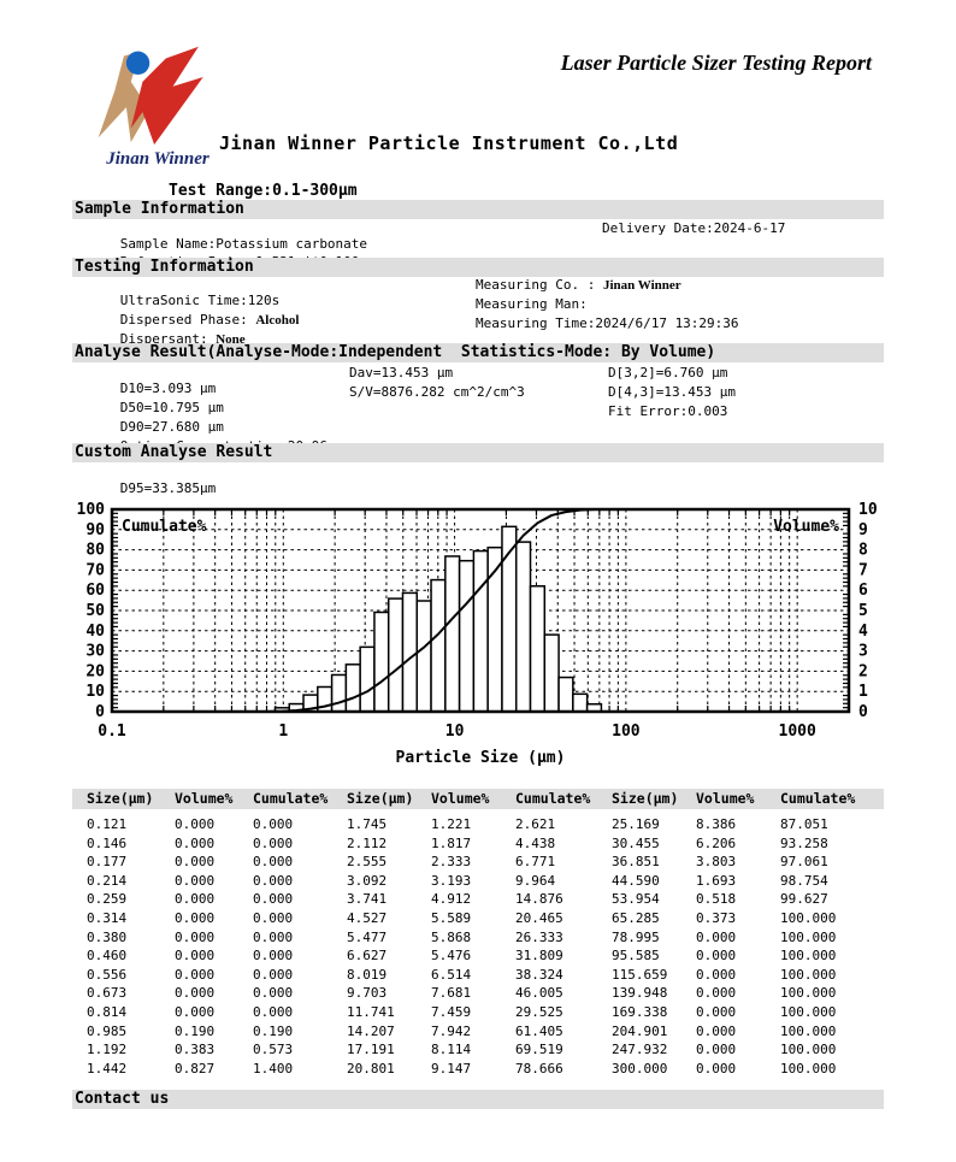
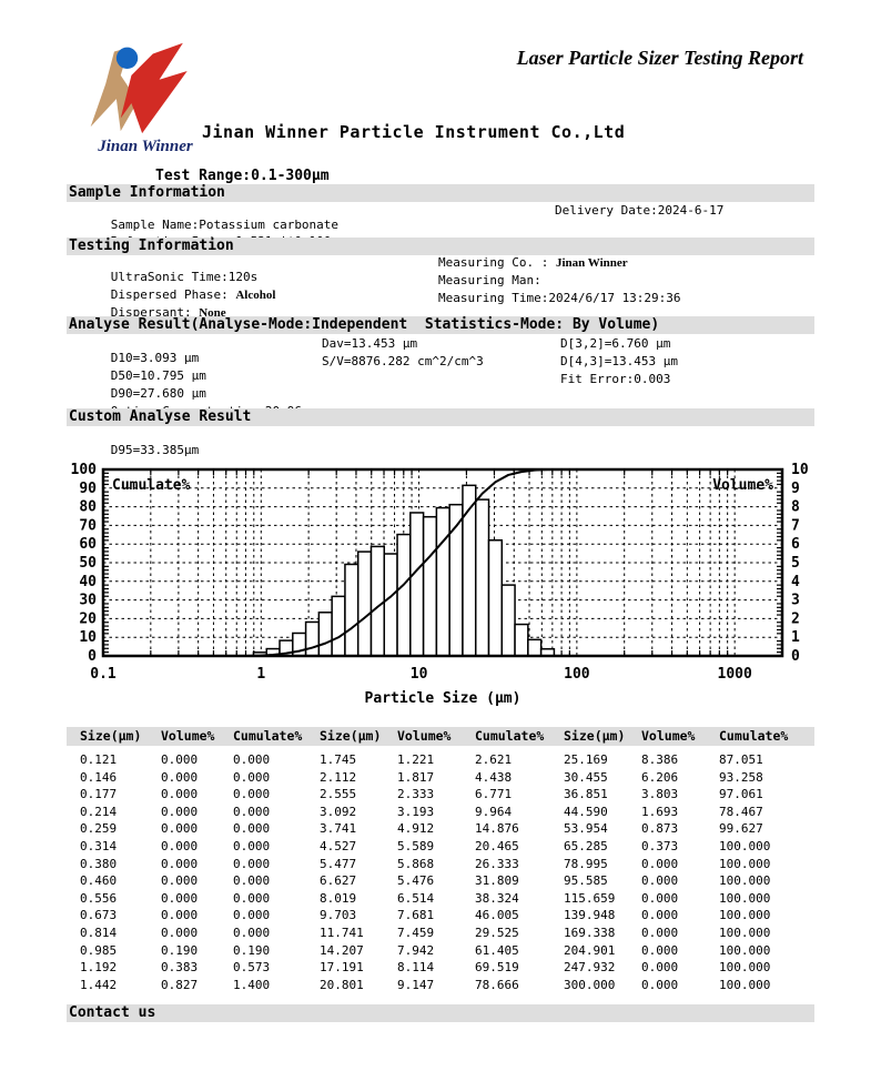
  Jinan Winner
  Laser Particle Sizer Testing Report
  Jinan Winner Particle Instrument Co.,Ltd
  Test Range:0.1-300μm
  Sample Information
  Sample Name:Potassium carbonate
  Delivery Date:2024-6-17
  Testing Information
  UltraSonic Time:120s
  Measuring Co. : Jinan Winner
  Dispersed Phase: Alcohol
  Measuring Man:
  Dispersant: None
  Measuring Time:2024/6/17 13:29:36
  Analyse Result(Analyse-Mode:Independent Statistics-Mode: By Volume)
  D10=3.093 μm
  Dav=13.453 μm
  D[3,2]=6.760 μm
  D50=10.795 μm
  S/V=8876.282 cm^2/cm^3
  D[4,3]=13.453 μm
  D90=27.680 μm
  Fit Error:0.003
  Custom Analyse Result
  D95=33.385μm
  0
  10
  20
  30
  40
  50
  60
  70
  80
  90
  100
  0
  1
  2
  3
  4
  5
  6
  7
  8
  9
  10
  0.1
  1
  10
  100
  1000
  Cumulate%
  Volume%
  Particle Size (μm)
  Size(μm)
  Volume%
  Cumulate%
  Size(μm)
  Volume%
  Cumulate%
  Size(μm)
  Volume%
  Cumulate%
  0.121
  0.000
  0.000
  1.745
  1.221
  2.621
  25.169
  8.386
  87.051
  0.146
  0.000
  0.000
  2.112
  1.817
  4.438
  30.455
  6.206
  93.258
  0.177
  0.000
  0.000
  2.555
  2.333
  6.771
  36.851
  3.803
  97.061
  0.214
  0.000
  0.000
  3.092
  3.193
  9.964
  44.590
  1.693
- 98.754
+ 78.467
  0.259
  0.000
  0.000
  3.741
  4.912
  14.876
  53.954
- 0.518
+ 0.873
  99.627
  0.314
  0.000
  0.000
  4.527
  5.589
  20.465
  65.285
  0.373
  100.000
  0.380
  0.000
  0.000
  5.477
  5.868
  26.333
  78.995
  0.000
  100.000
  0.460
  0.000
  0.000
  6.627
  5.476
  31.809
  95.585
  0.000
  100.000
  0.556
  0.000
  0.000
  8.019
  6.514
  38.324
  115.659
  0.000
  100.000
  0.673
  0.000
  0.000
  9.703
  7.681
  46.005
  139.948
  0.000
  100.000
  0.814
  0.000
  0.000
  11.741
  7.459
  29.525
  169.338
  0.000
  100.000
  0.985
  0.190
  0.190
  14.207
  7.942
  61.405
  204.901
  0.000
  100.000
  1.192
  0.383
  0.573
  17.191
  8.114
  69.519
  247.932
  0.000
  100.000
  1.442
  0.827
  1.400
  20.801
  9.147
  78.666
  300.000
  0.000
  100.000
  Contact us
